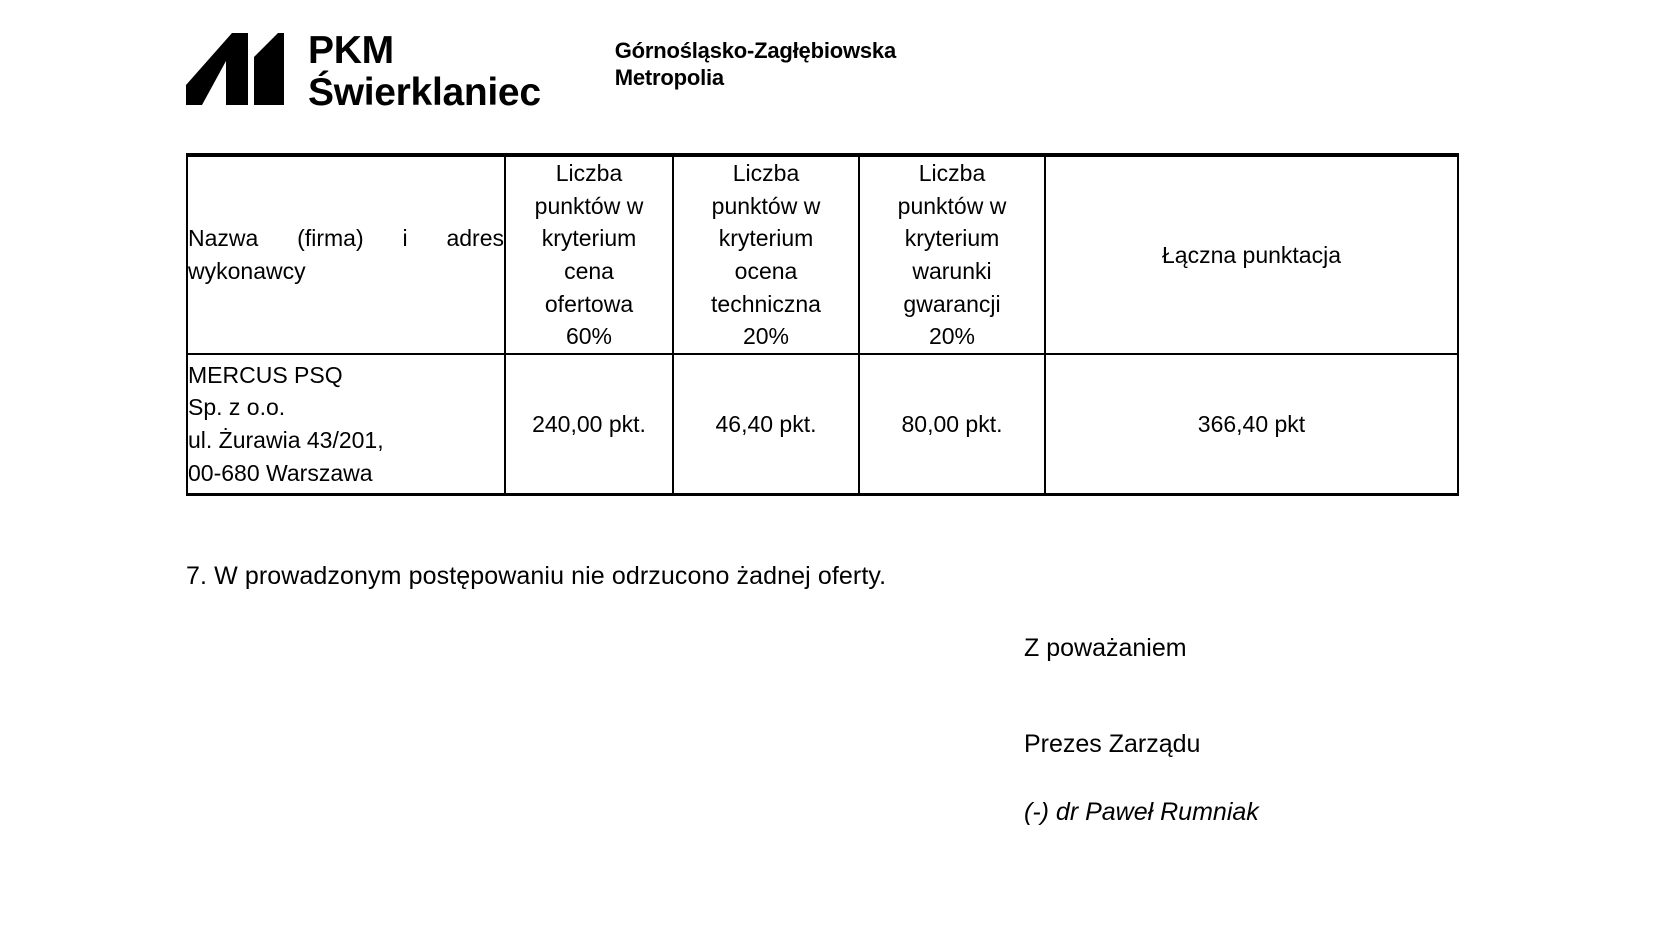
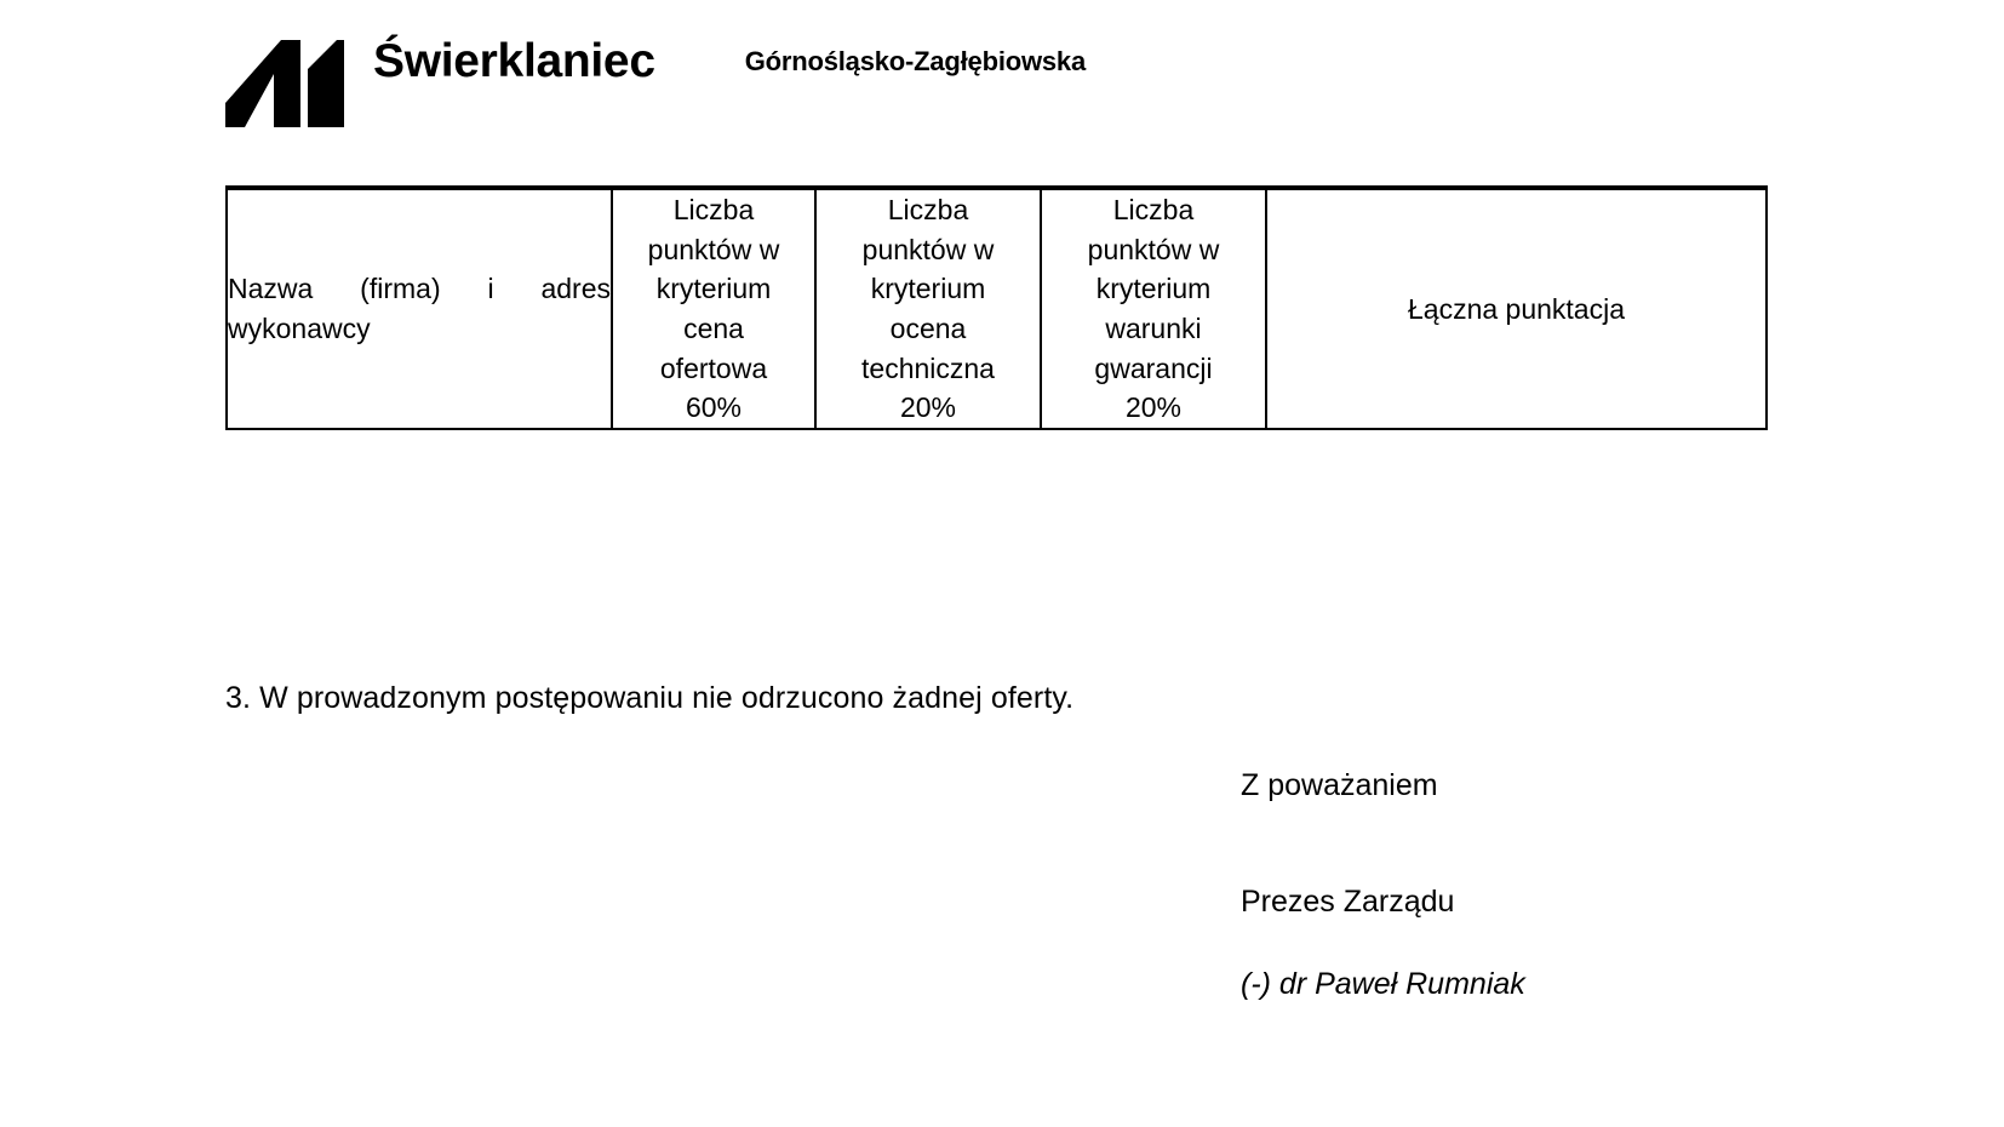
- PKM
  Świerklaniec
  Górnośląsko-Zagłębiowska
- Metropolia
  Nazwa (firma) i adres wykonawcy	Liczba punktów w kryterium cena ofertowa 60%	Liczba punktów w kryterium ocena techniczna 20%	Liczba punktów w kryterium warunki gwarancji 20%	Łączna punktacja
- MERCUS PSQ Sp. z o.o. ul. Żurawia 43/201, 00-680 Warszawa	240,00 pkt.	46,40 pkt.	80,00 pkt.	366,40 pkt
- 7. W prowadzonym postępowaniu nie odrzucono żadnej oferty.
+ 3. W prowadzonym postępowaniu nie odrzucono żadnej oferty.
  Z poważaniem
  Prezes Zarządu
  (-) dr Paweł Rumniak
